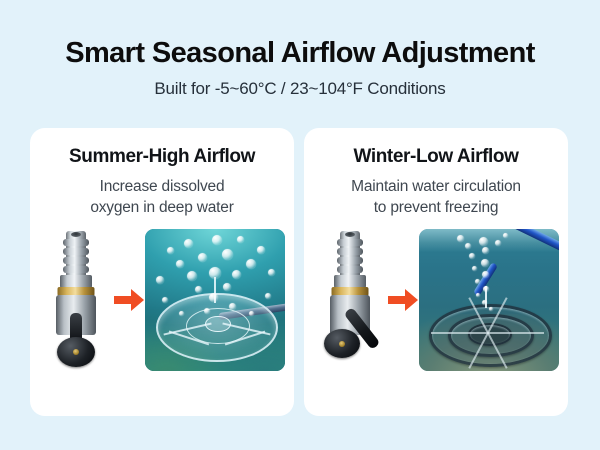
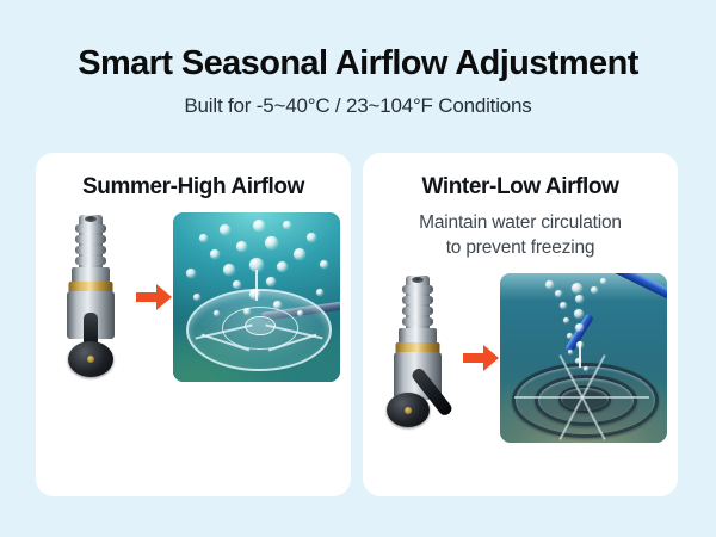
  Smart Seasonal Airflow Adjustment
- Built for -5~60°C / 23~104°F Conditions
+ Built for -5~40°C / 23~104°F Conditions
  Summer-High Airflow
- Increase dissolved
- oxygen in deep water
  Winter-Low Airflow
  Maintain water circulation
  to prevent freezing
